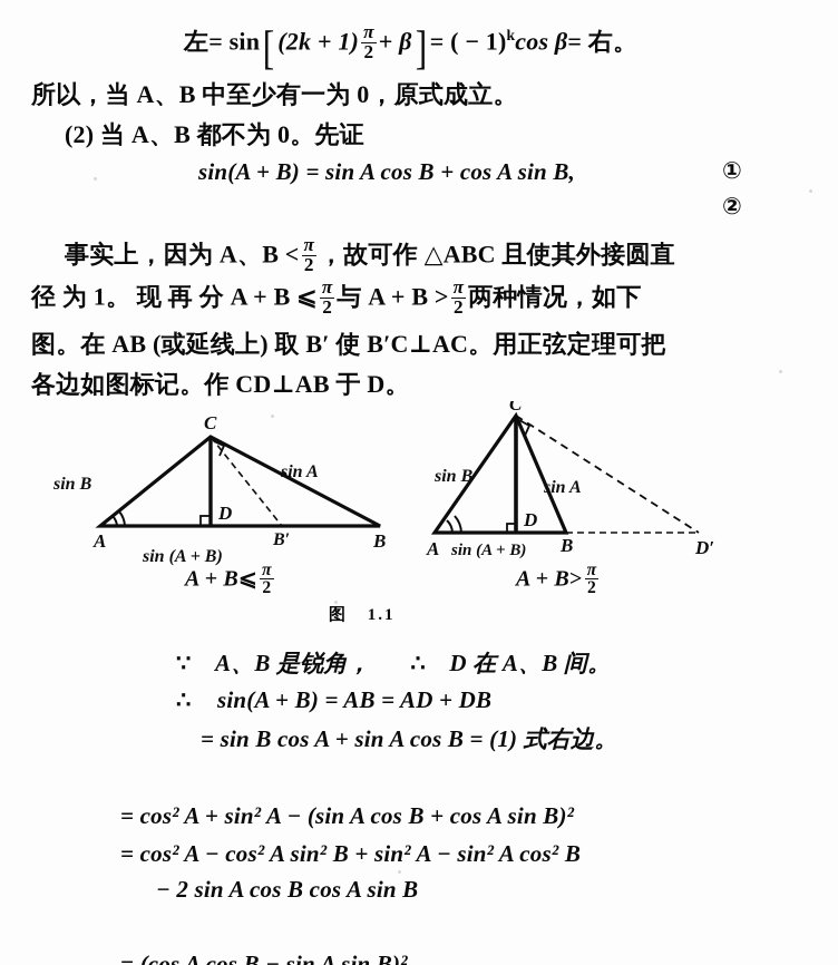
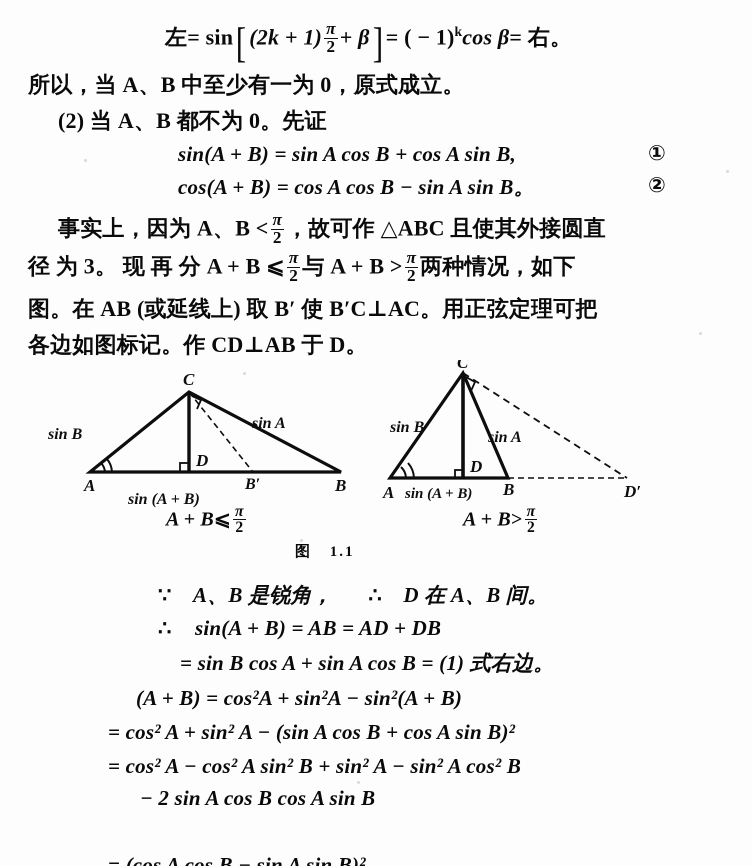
  左= sin[(2k + 1)
  π
  2
  + β]= ( − 1)kcos β= 右。
  所以，当 A、B 中至少有一为 0，原式成立。
  (2) 当 A、B 都不为 0。先证
  sin(A + B) = sin A cos B + cos A sin B,
  ①
+ cos(A + B) = cos A cos B − sin A sin B。
  ②
  事实上，因为 A、B <
  π
  2
  ，故可作 △ABC 且使其外接圆直
- 径 为 1。 现 再 分 A + B ⩽
+ 径 为 3。 现 再 分 A + B ⩽
  π
  2
  与 A + B >
  π
  2
  两种情况，如下
  图。在 AB (或延线上) 取 B′ 使 B′C⊥AC。用正弦定理可把
  各边如图标记。作 CD⊥AB 于 D。
  A
  B
  C
  D
  B′
  sin B
  sin A
  sin (A + B)
  A + B⩽
  π
  2
  A
  B
  C
  D
  D′
  sin B
  sin A
  sin (A + B)
  A + B>
  π
  2
  图 1.1
  ∵ A、B 是锐角， ∴ D 在 A、B 间。
  ∴ sin(A + B) = AB = AD + DB
  = sin B cos A + sin A cos B = (1) 式右边。
+ (A + B) = cos²A + sin²A − sin²(A + B)
  = cos² A + sin² A − (sin A cos B + cos A sin B)²
  = cos² A − cos² A sin² B + sin² A − sin² A cos² B
  − 2 sin A cos B cos A sin B
  = (cos A cos B − sin A sin B)²。
